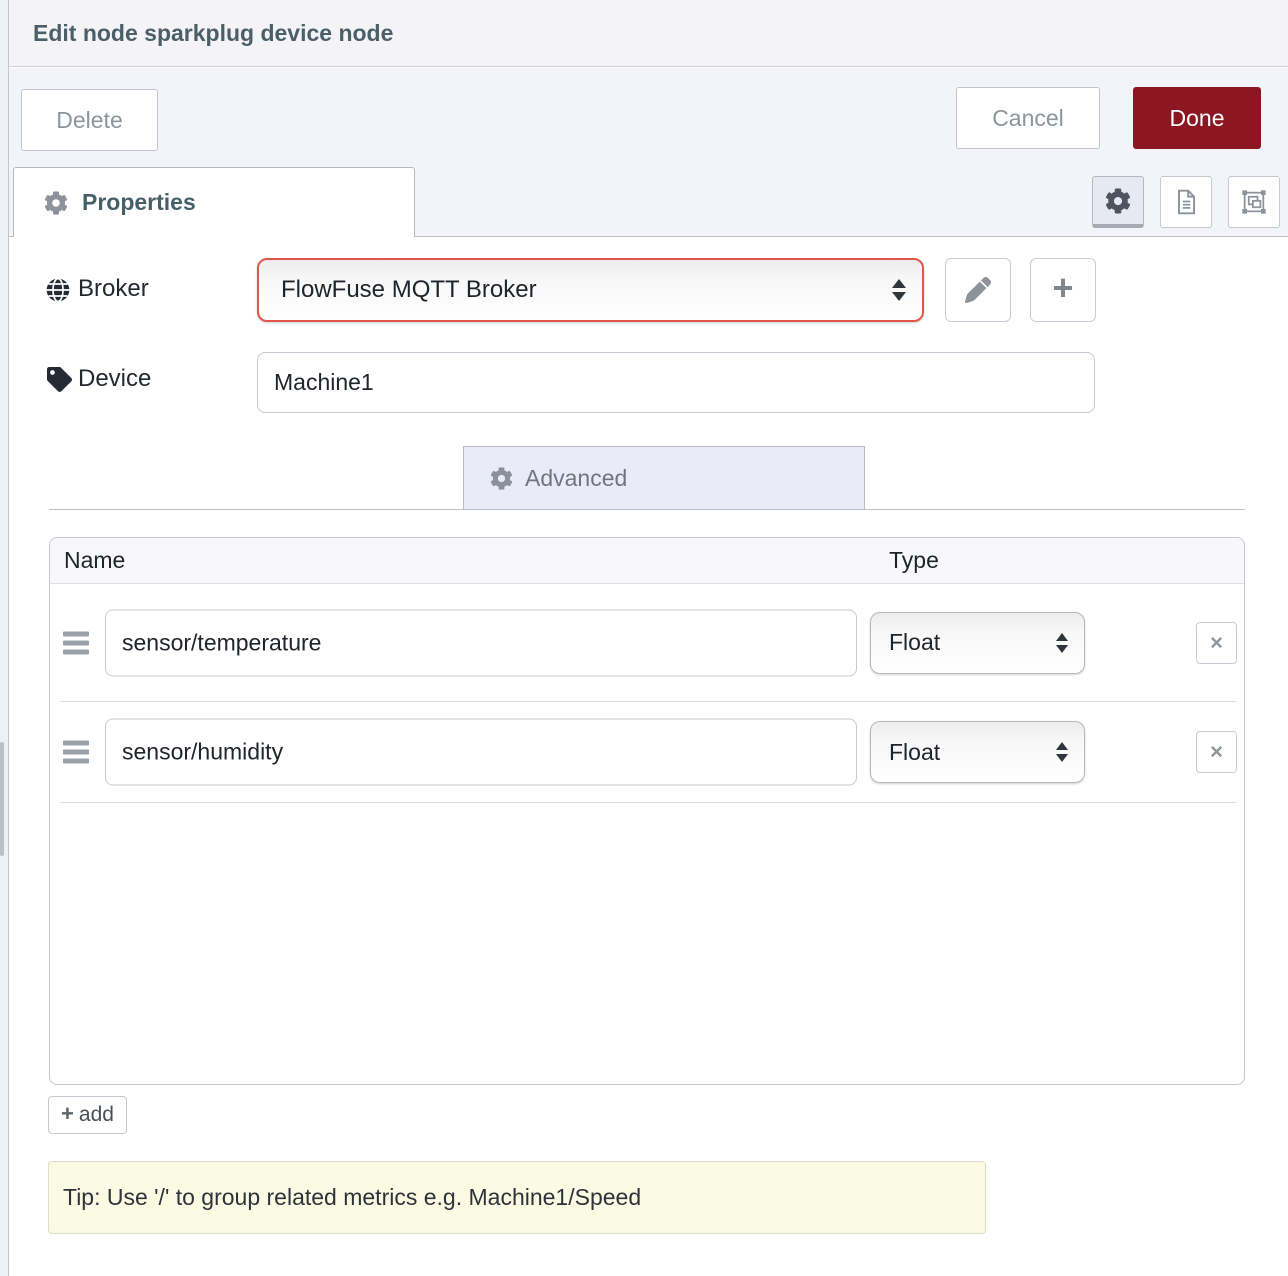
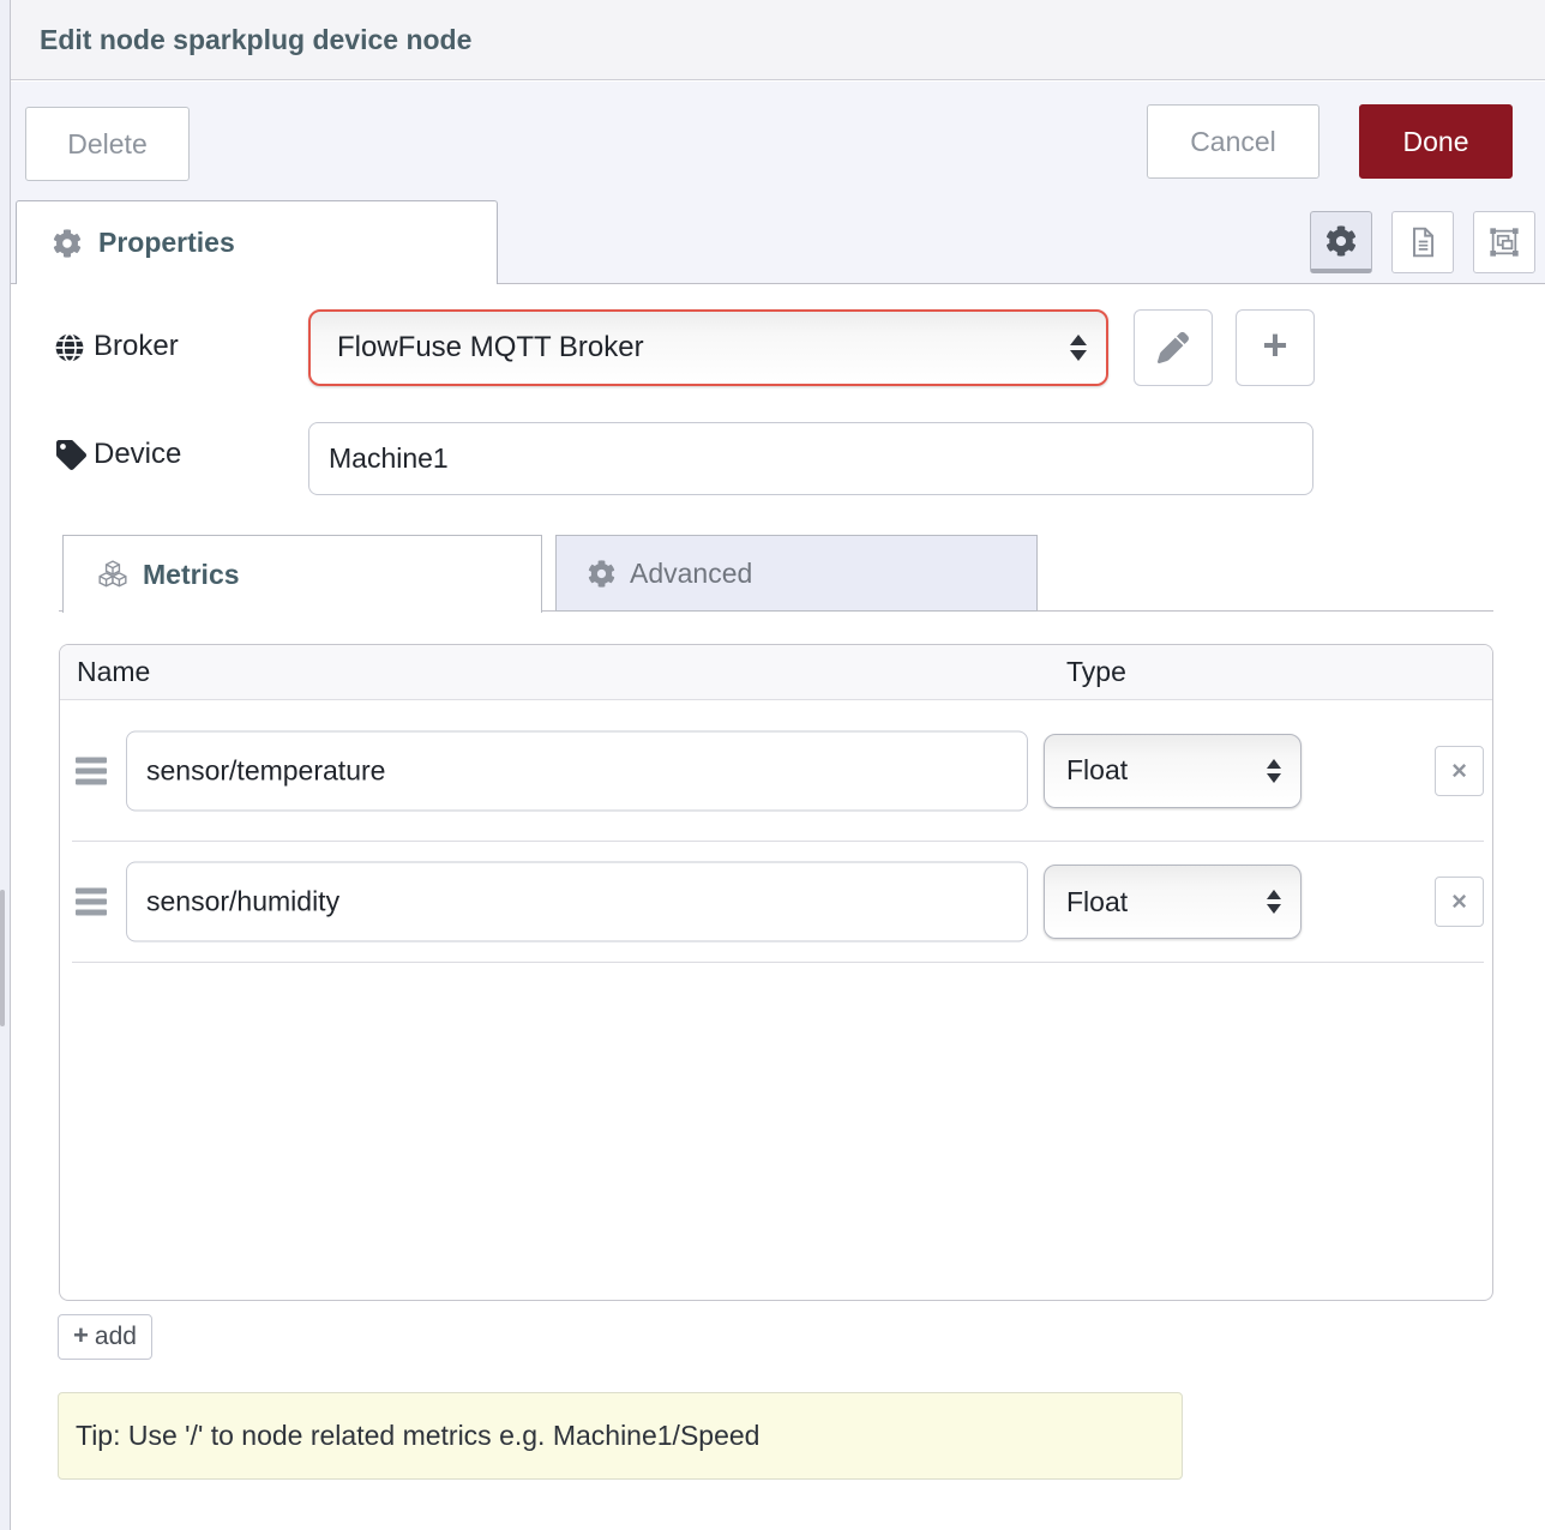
  Edit node sparkplug device node
  Delete
  Cancel
  Done
  Properties
  Broker
  FlowFuse MQTT Broker
  +
  Device
  Machine1
+ Metrics
  Advanced
  Name
  Type
  sensor/temperature
  Float
  ×
  sensor/humidity
  Float
  ×
  +
  add
- Tip: Use '/' to group related metrics e.g. Machine1/Speed
+ Tip: Use '/' to node related metrics e.g. Machine1/Speed
